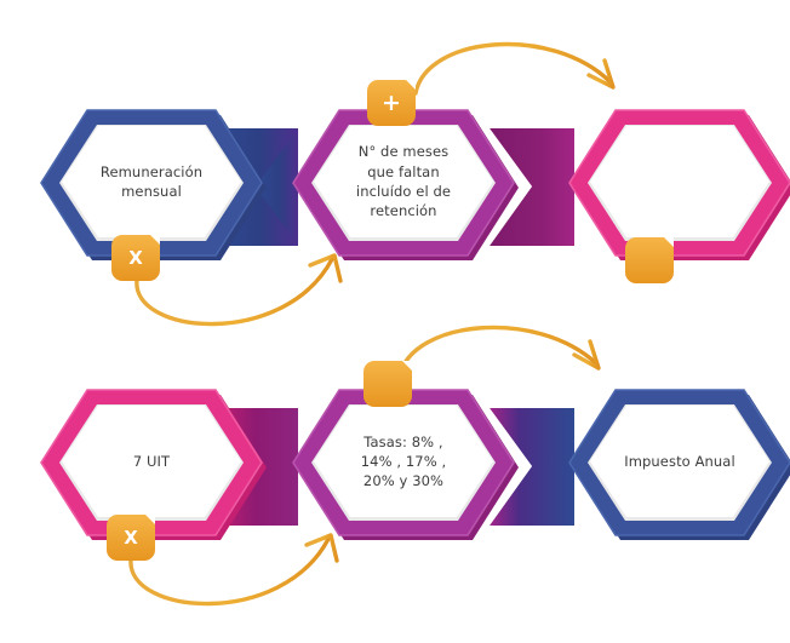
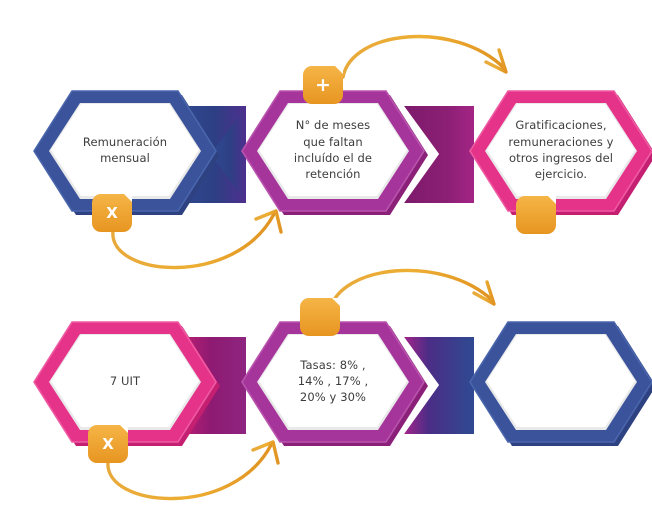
  Remuneración
  mensual
  N° de meses
  que faltan
  incluído el de
  retención
+ Gratificaciones,
+ remuneraciones y
+ otros ingresos del
+ ejercicio.
  7 UIT
  Tasas: 8% ,
  14% , 17% ,
  20% y 30%
- Impuesto Anual
  X
  +
  X
